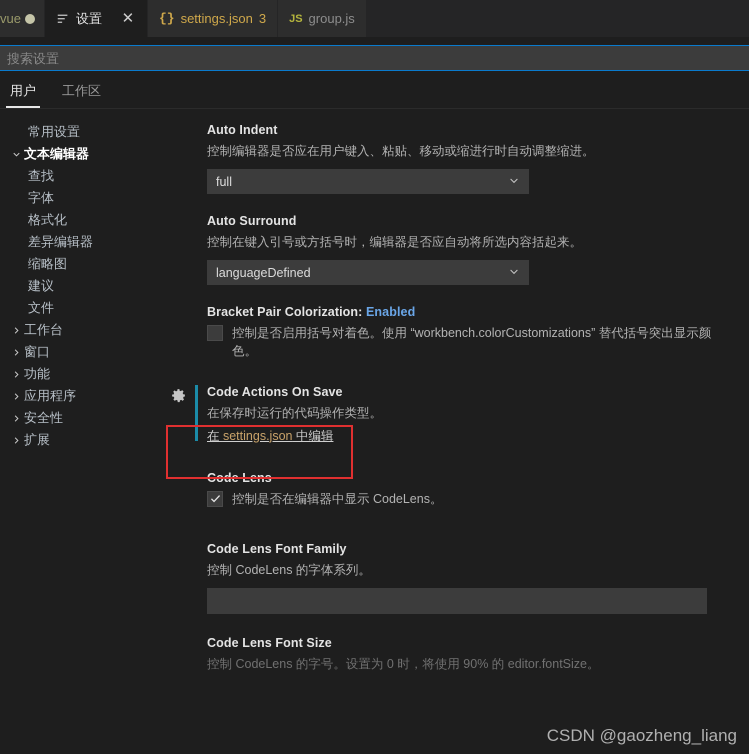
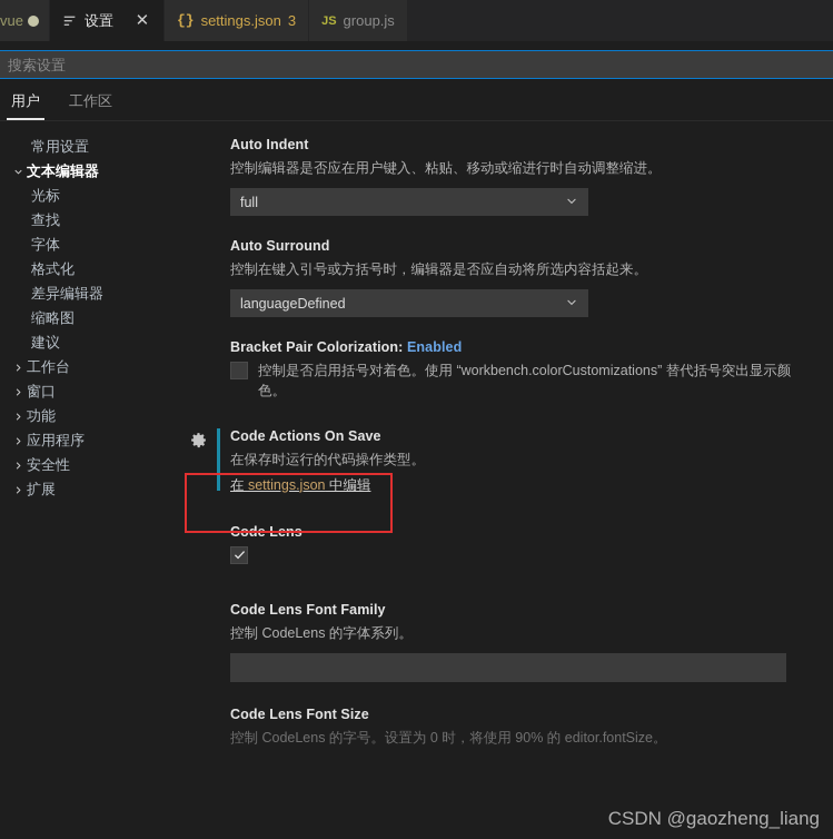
  vue
  设置
  ✕
  {}
  settings.json
  3
  JS
  group.js
  搜索设置
  用户
  工作区
  常用设置
  文本编辑器
+ 光标
  查找
  字体
  格式化
  差异编辑器
  缩略图
  建议
- 文件
  工作台
  窗口
  功能
  应用程序
  安全性
  扩展
  Auto Indent
  控制编辑器是否应在用户键入、粘贴、移动或缩进行时自动调整缩进。
  full
  Auto Surround
  控制在键入引号或方括号时，编辑器是否应自动将所选内容括起来。
  languageDefined
  Bracket Pair Colorization: Enabled
  控制是否启用括号对着色。使用 “workbench.colorCustomizations” 替代括号突出显示颜色。
  Code Actions On Save
  在保存时运行的代码操作类型。
  在 settings.json 中编辑
  Code Lens
- 控制是否在编辑器中显示 CodeLens。
  Code Lens Font Family
  控制 CodeLens 的字体系列。
  Code Lens Font Size
  控制 CodeLens 的字号。设置为 0 时，将使用 90% 的 editor.fontSize。
  CSDN @gaozheng_liang
